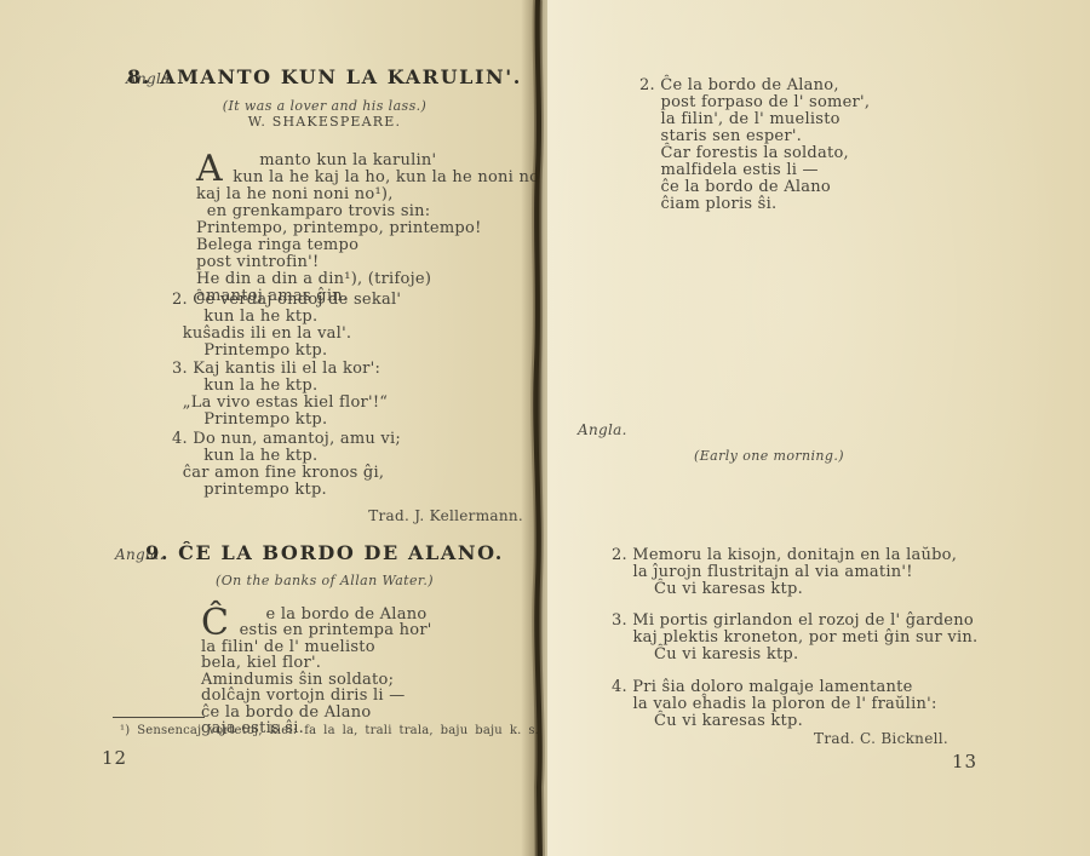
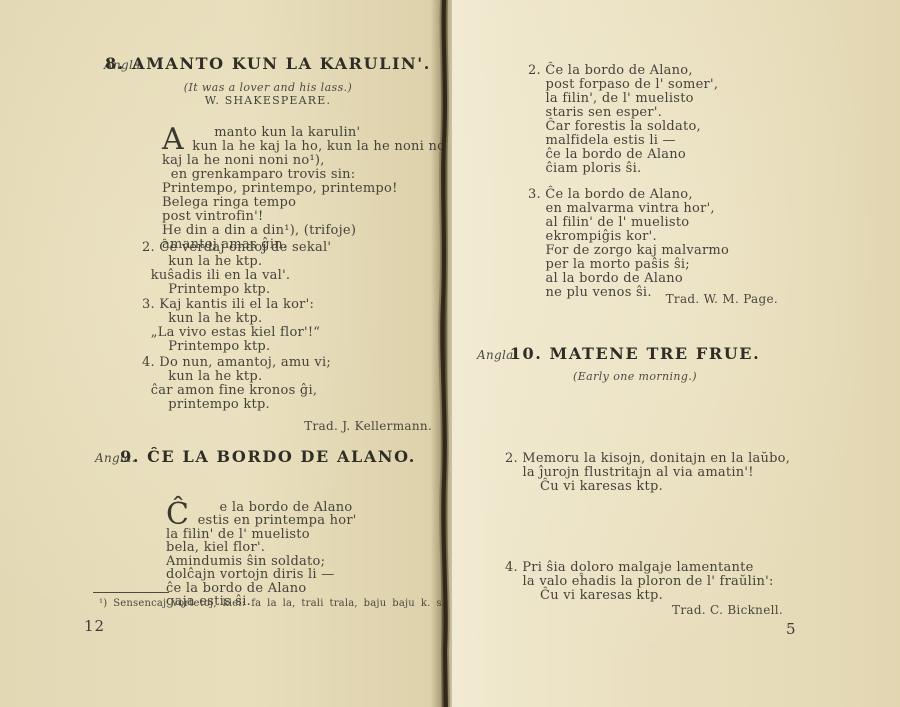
  Angla.
  8. AMANTO KUN LA KARULIN'.
  (It was a lover and his lass.)
  W. SHAKESPEARE.
  A
  manto kun la karulin'
  kun la he kaj la ho, kun la he noni
  kaj la he noni noni no¹),
  en grenkamparo trovis sin:
  Printempo, printempo, printempo!
  Belega ringa tempo
  post vintrofin'!
  He din a din a din¹), (trifoje)
  amantoj amas ĝin.
  2. Ĉe verdaj ondoj de sekal'
  kun la he ktp.
  kuŝadis ili en la val'.
  Printempo ktp.
  3. Kaj kantis ili el la kor':
  kun la he ktp.
  „La vivo estas kiel flor'!“
  Printempo ktp.
  4. Do nun, amantoj, amu vi;
  kun la he ktp.
  ĉar amon fine kronos ĝi,
  printempo ktp.
  Trad. J. Kellermann
  Angla.
  9. ĈE LA BORDO DE ALANO.
- (On the banks of Allan Water.)
  Ĉ
  e la bordo de Alano
  estis en printempa hor'
  la filin' de l' muelisto
  bela, kiel flor'.
  Amindumis ŝin soldato;
  dolĉajn vortojn diris li —
  ĉe la bordo de Alano
  gaja estis ŝi.
  ¹) Sensencaj vortetoj, kiel: fa la la, trali trala, baju baju k.
  12
  2. Ĉe la bordo de Alano,
  post forpaso de l' somer',
  la filin', de l' muelisto
  staris sen esper'.
  Ĉar forestis la soldato,
  malfidela estis li —
  ĉe la bordo de Alano
  ĉiam ploris ŝi.
+ 3. Ĉe la bordo de Alano,
+ en malvarma vintra hor',
+ al filin' de l' muelisto
+ ekrompiĝis kor'.
+ For de zorgo kaj malvarmo
+ per la morto paŝis ŝi;
+ al la bordo de Alano
+ ne plu venos ŝi.
+ Trad. W. M. Page.
  Angla.
+ 10. MATENE TRE FRUE.
  (Early one morning.)
  2. Memoru la kisojn, donitajn en la laŭbo,
  la ĵurojn flustritajn al via amatin'!
  Ĉu vi karesas ktp.
- 3. Mi portis girlandon el rozoj de l' ĝardeno
- kaj plektis kroneton, por meti ĝin sur vin.
- Ĉu vi karesis ktp.
  4. Pri ŝia doloro malgaje lamentante
  la valo eĥadis la ploron de l' fraŭlin':
  Ĉu vi karesas ktp.
  Trad. C. Bicknell.
- 13
+ 5
